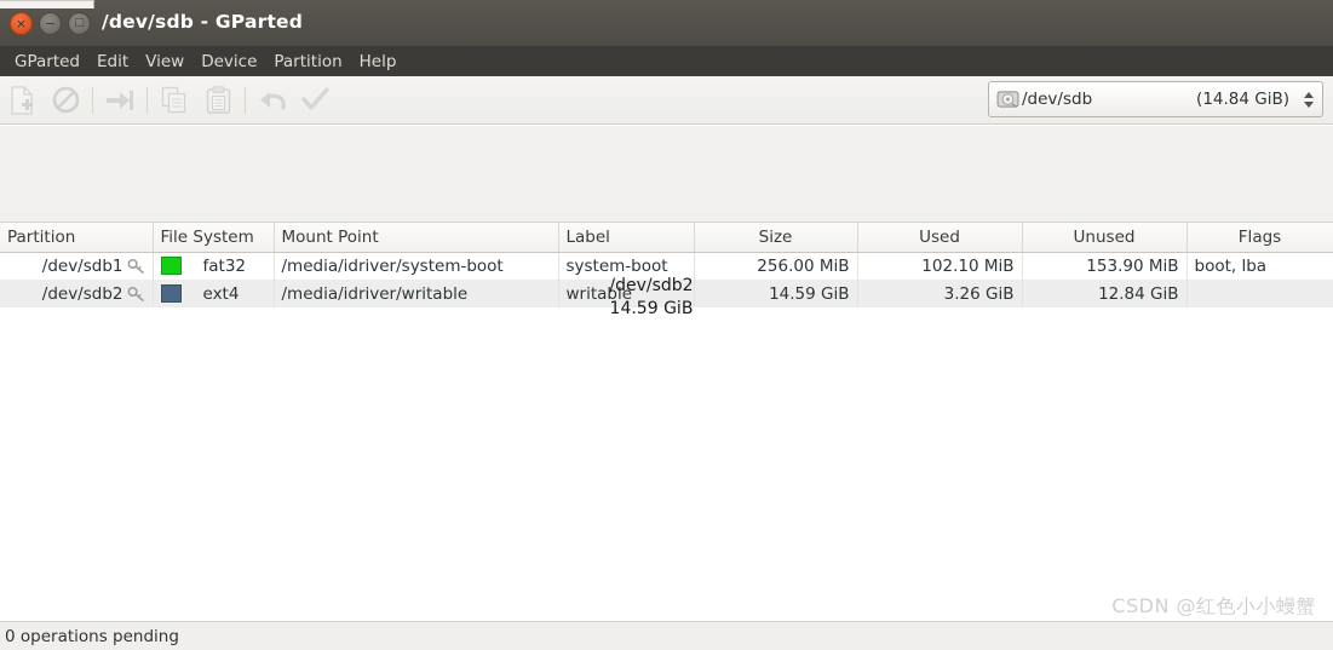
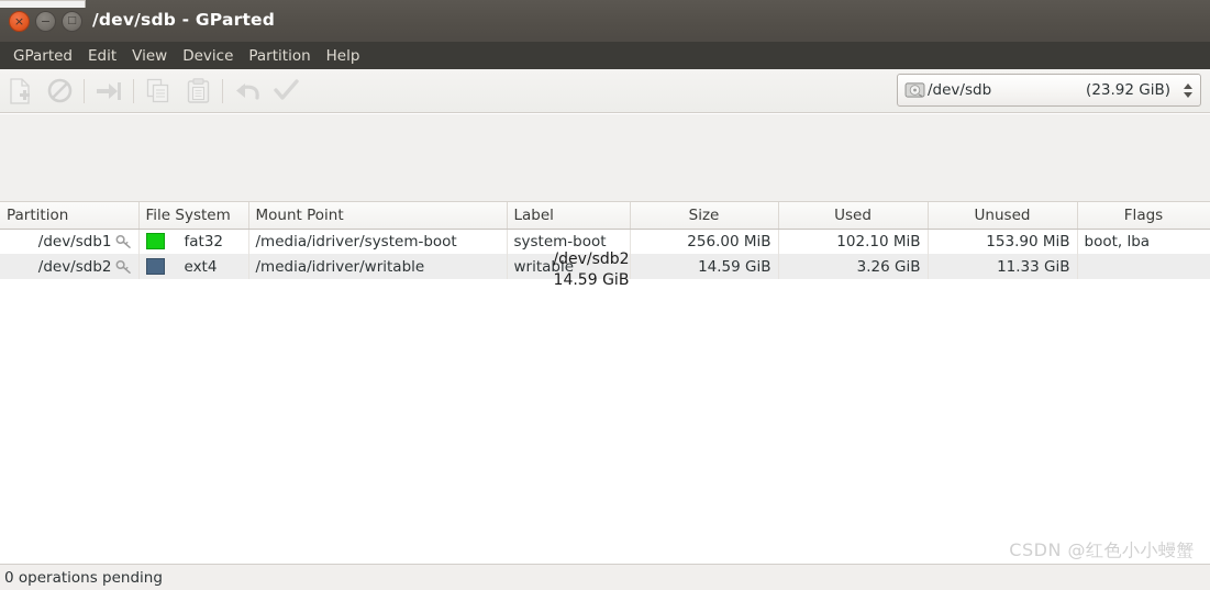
  ×
  −
  □
  /dev/sdb - GParted
  GParted
  Edit
  View
  Device
  Partition
  Help
  /dev/sdb
- (14.84 GiB)
+ (23.92 GiB)
  /dev/sdb2
  14.59 GiB
  Partition	File System	Mount Point	Label	Size	Used	Unused	Flags
  /dev/sdb1	fat32	/media/idriver/system-boot	system-boot	256.00 MiB	102.10 MiB	153.90 MiB	boot, lba
- /dev/sdb2	ext4	/media/idriver/writable	writable	14.59 GiB	3.26 GiB	12.84 GiB
+ /dev/sdb2	ext4	/media/idriver/writable	writable	14.59 GiB	3.26 GiB	11.33 GiB
  CSDN @红色小小蟃蟹
  0 operations pending
